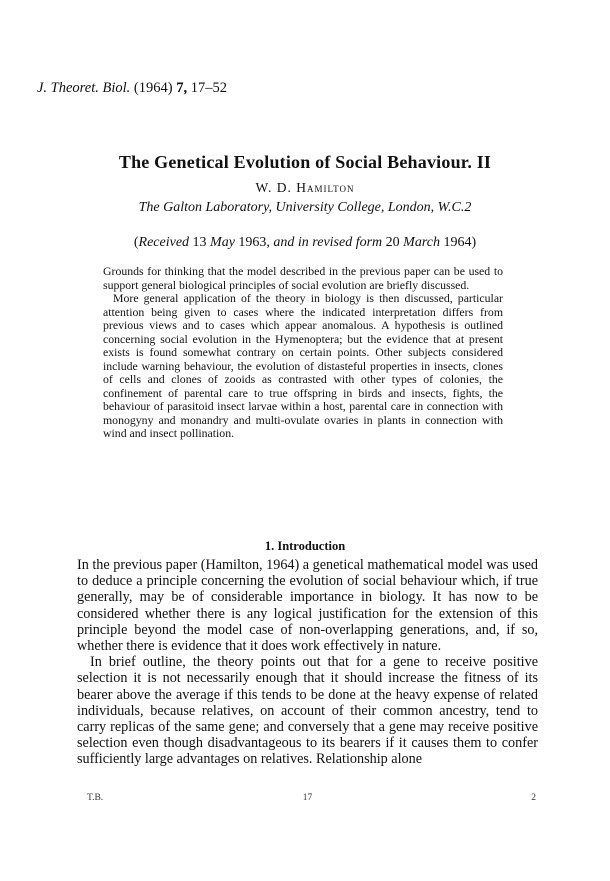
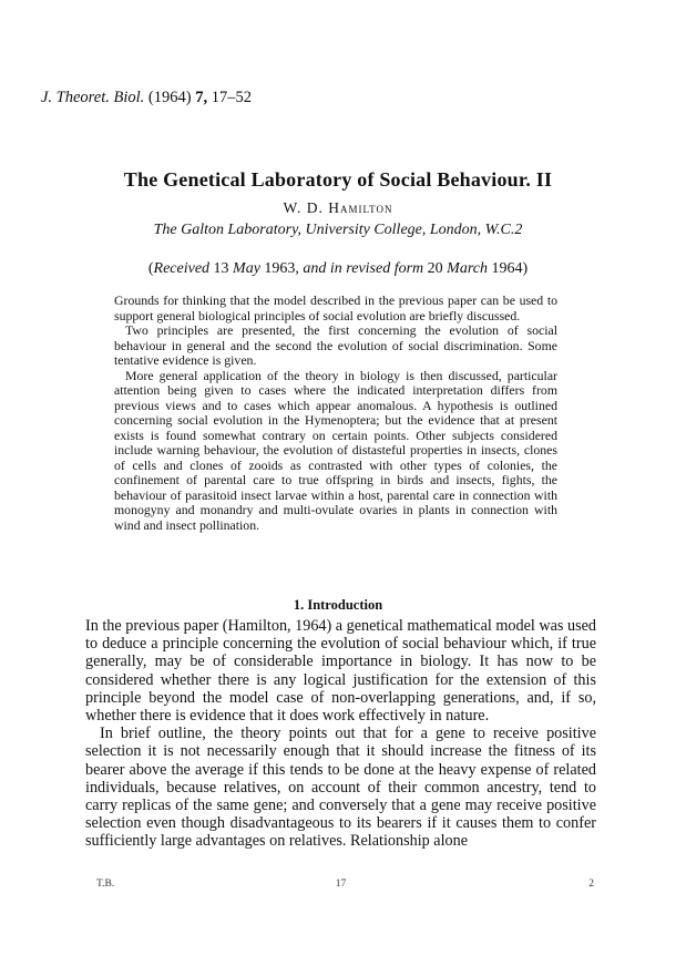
  J. Theoret. Biol. (1964) 7, 17–52
- The Genetical Evolution of Social Behaviour. II
+ The Genetical Laboratory of Social Behaviour. II
  W. D. Hamilton
  The Galton Laboratory, University College, London, W.C.2
  (Received 13 May 1963, and in revised form 20 March 1964)
  Grounds for thinking that the model described in the previous paper can be used to support general biological principles of social evolution are briefly discussed.
+ Two principles are presented, the first concerning the evolution of social behaviour in general and the second the evolution of social discrimination. Some tentative evidence is given.
  More general application of the theory in biology is then discussed, particular attention being given to cases where the indicated interpretation differs from previous views and to cases which appear anomalous. A hypothesis is outlined concerning social evolution in the Hymenoptera; but the evidence that at present exists is found somewhat contrary on certain points. Other subjects considered include warning behaviour, the evolution of distasteful properties in insects, clones of cells and clones of zooids as contrasted with other types of colonies, the confinement of parental care to true offspring in birds and insects, fights, the behaviour of parasitoid insect larvae within a host, parental care in connection with monogyny and monandry and multi-ovulate ovaries in plants in connection with wind and insect pollination.
  1. Introduction
  In the previous paper (Hamilton, 1964) a genetical mathematical model was used to deduce a principle concerning the evolution of social behaviour which, if true generally, may be of considerable importance in biology. It has now to be considered whether there is any logical justification for the extension of this principle beyond the model case of non-overlapping generations, and, if so, whether there is evidence that it does work effectively in nature.
  In brief outline, the theory points out that for a gene to receive positive selection it is not necessarily enough that it should increase the fitness of its bearer above the average if this tends to be done at the heavy expense of related individuals, because relatives, on account of their common ancestry, tend to carry replicas of the same gene; and conversely that a gene may receive positive selection even though disadvantageous to its bearers if it causes them to confer sufficiently large advantages on relatives. Relationship alone
  T.B.
  17
  2
